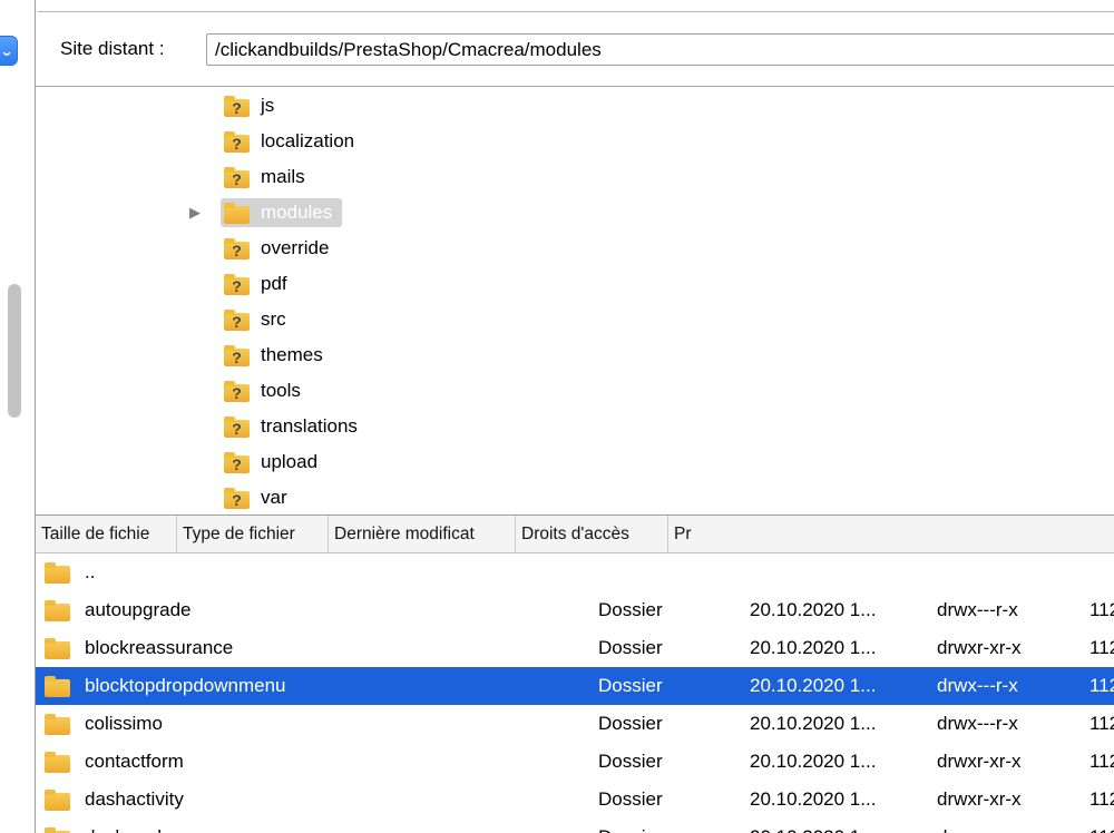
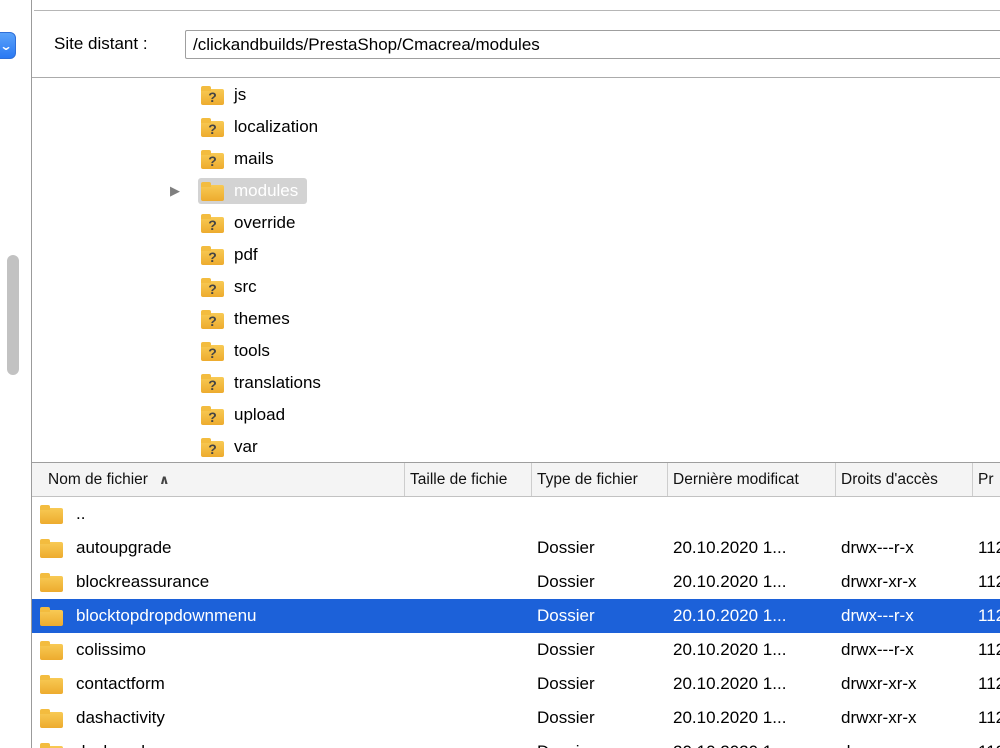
  ⌄
  Site distant :
  /clickandbuilds/PrestaShop/Cmacrea/modules
  ?
  js
  ?
  localization
  ?
  mails
  ▶
  modules
  ?
  override
  ?
  pdf
  ?
  src
  ?
  themes
  ?
  tools
  ?
  translations
  ?
  upload
  ?
  var
+ Nom de fichier
+ ∧
  Taille de fichie
  Type de fichier
  Dernière modificat
  Droits d'accès
  Pr
  ..
  autoupgrade
  Dossier
  20.10.2020 1...
  drwx---r-x
  blockreassurance
  Dossier
  20.10.2020 1...
  drwxr-xr-x
  blocktopdropdownmenu
  Dossier
  20.10.2020 1...
  drwx---r-x
  colissimo
  Dossier
  20.10.2020 1...
  drwx---r-x
  contactform
  Dossier
  20.10.2020 1...
  drwxr-xr-x
  dashactivity
  Dossier
  20.10.2020 1...
  drwxr-xr-x
